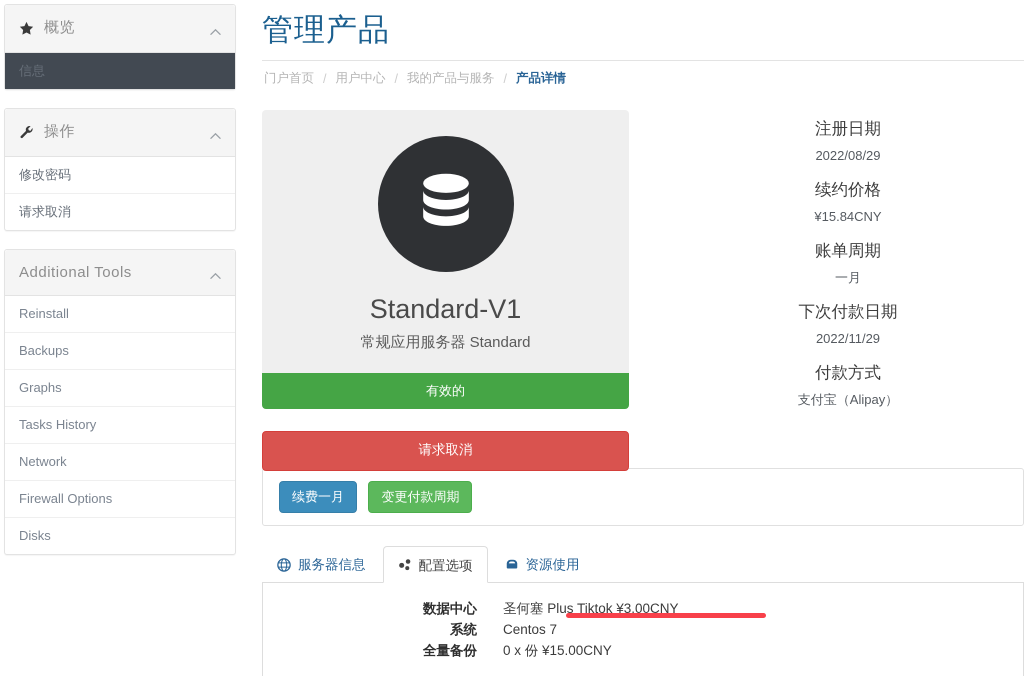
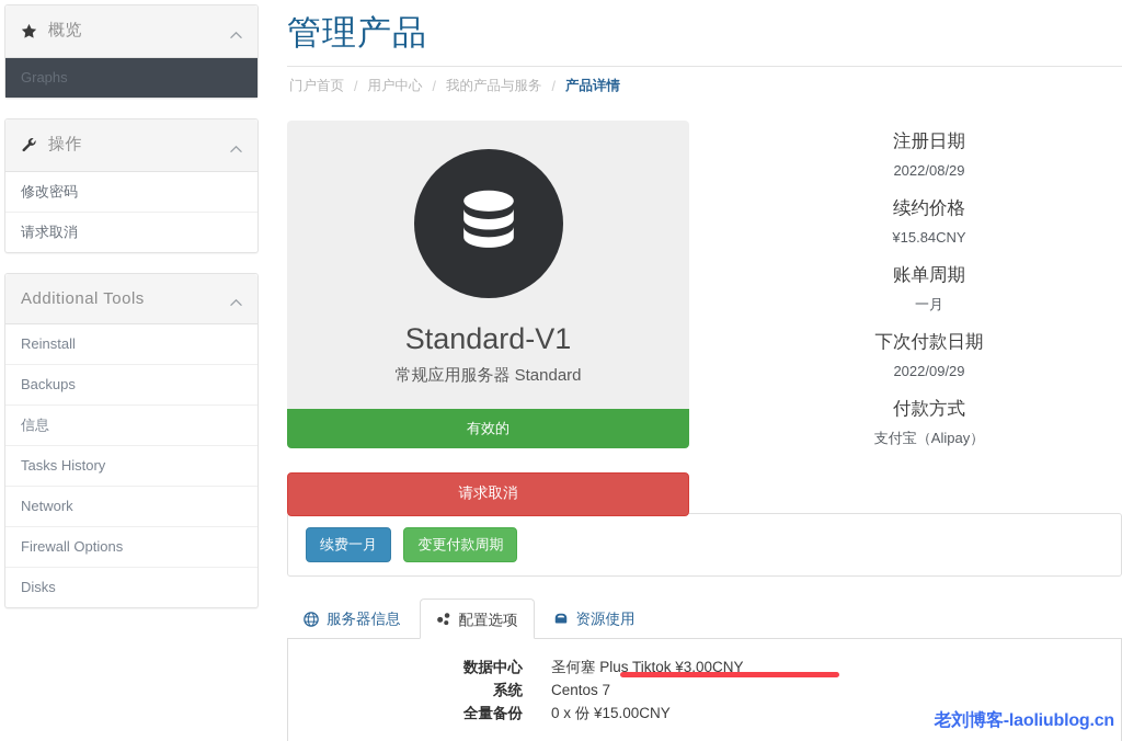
  概览
- 信息
+ Graphs
  操作
  修改密码
  请求取消
  Additional Tools
  Reinstall
  Backups
- Graphs
+ 信息
  Tasks History
  Network
  Firewall Options
  Disks
  管理产品
  门户首页
  /
  用户中心
  /
  我的产品与服务
  /
  产品详情
  Standard-V1
  常规应用服务器 Standard
  有效的
  请求取消
  注册日期
  2022/08/29
  续约价格
  ¥15.84CNY
  账单周期
  一月
  下次付款日期
- 2022/11/29
+ 2022/09/29
  付款方式
  支付宝（Alipay）
  续费一月 变更付款周期
  服务器信息
  配置选项
  资源使用
  数据中心
  圣何塞 Plus Tiktok ¥3.00CNY
  系统
  Centos 7
  全量备份
  0 x 份 ¥15.00CNY
+ 老刘博客-laoliublog.cn
